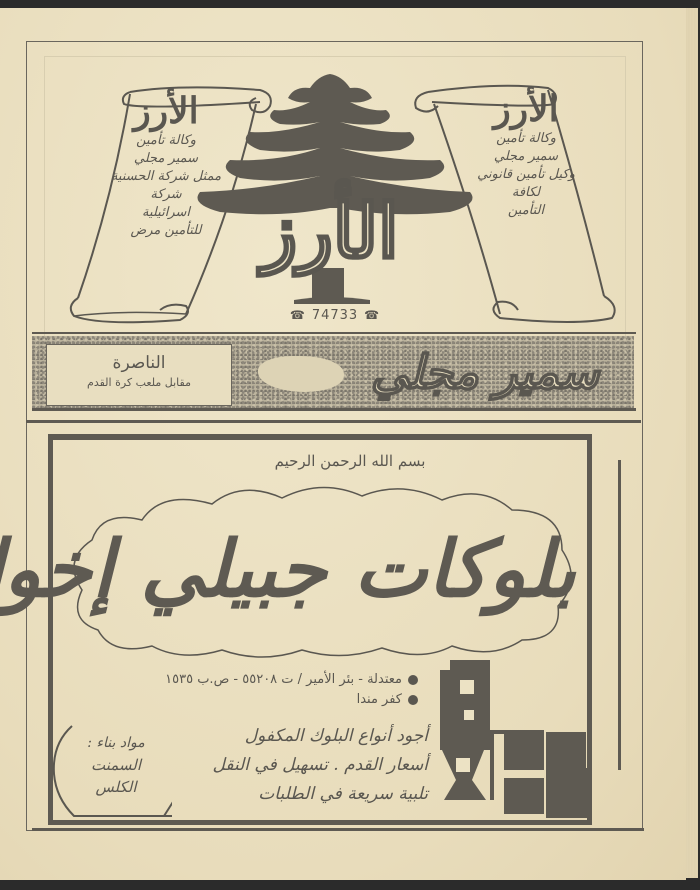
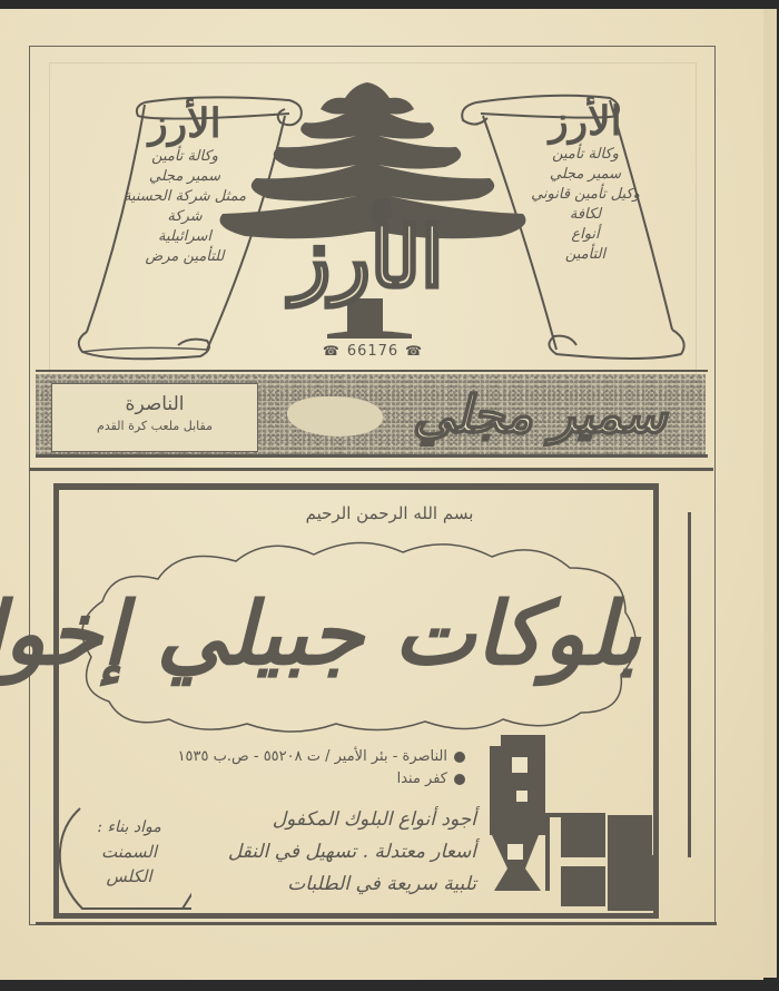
  الأرز
  وكالة تأمين
  سمير مجلي
  ممثل شركة الحسنية
  شركة
  اسرائيلية
  للتأمين مرض
  الأرز
  وكالة تأمين
  سمير مجلي
  وكيل تأمين قانوني
  لكافة
+ أنواع
  التأمين
  الأرز
- ☎ 74733 ☎
+ ☎ 66176 ☎
  الناصرة
  مقابل ملعب كرة القدم
  سمير مجلي
  بسم الله الرحمن الرحيم
  بلوكات جبيلي إخو
- معتدلة - بئر الأمير / ت ٥٥٢٠٨ - ص.ب ١٥٣٥
+ الناصرة - بئر الأمير / ت ٥٥٢٠٨ - ص.ب ١٥٣٥
  كفر مندا
  أجود أنواع البلوك المكفول
- أسعار القدم . تسهيل في النقل
+ أسعار معتدلة . تسهيل في النقل
  تلبية سريعة في الطلبات
  مواد بناء :
  السمنت
  الكلس
